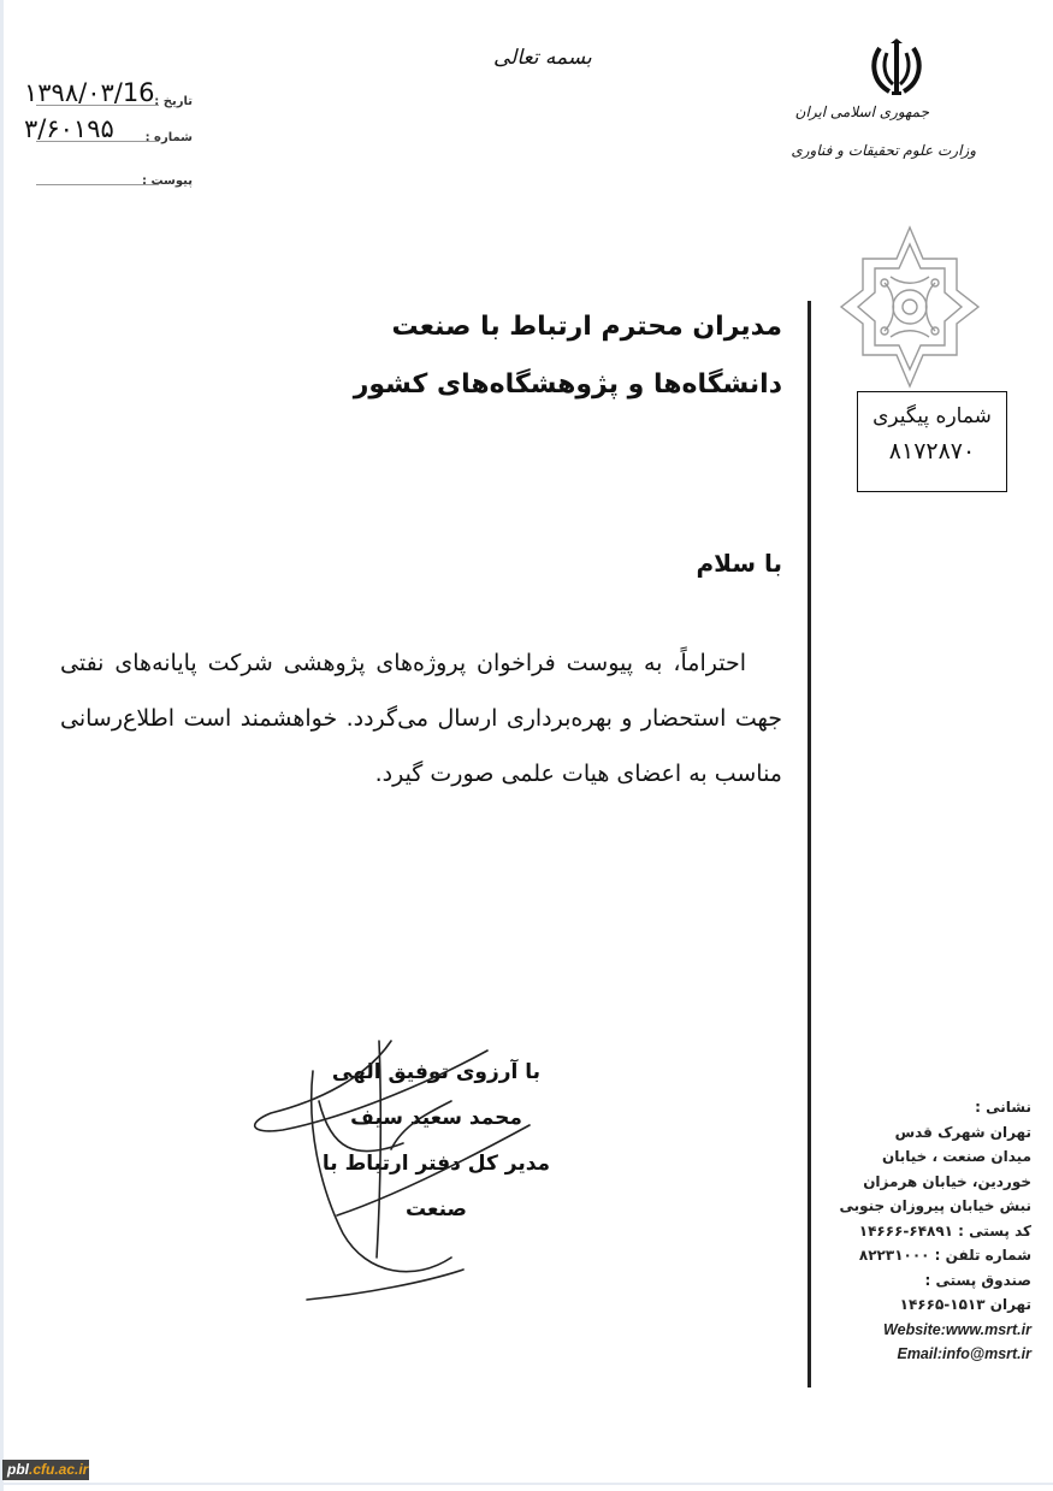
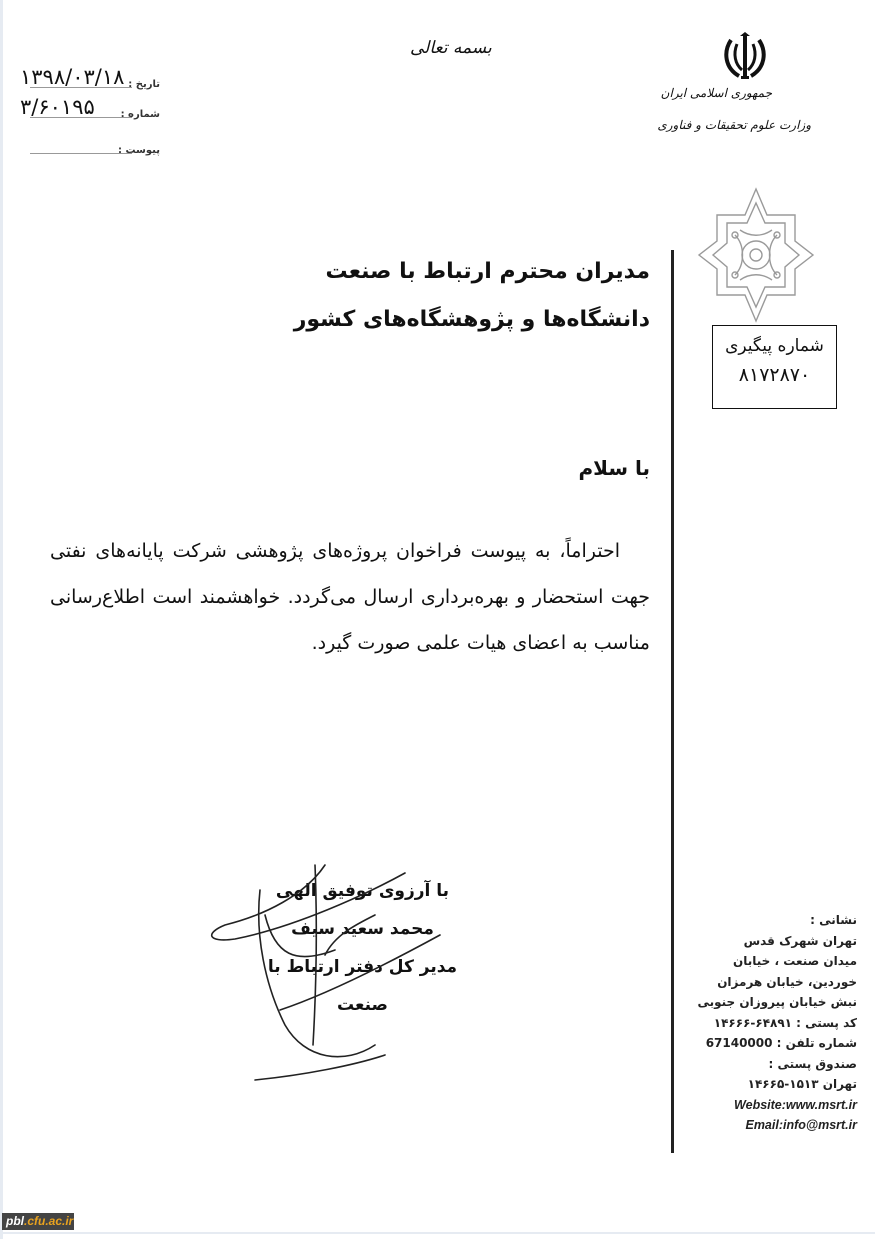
- ۱۳۹۸/۰۳/16
+ ۱۳۹۸/۰۳/۱۸
  تاریخ :
  ۳/۶۰۱۹۵
  شماره :
  پیوست :
  بسمه تعالی
  جمهوری اسلامی ایران
  وزارت علوم تحقیقات و فناوری
  شماره پیگیری
  ۸۱۷۲۸۷۰
  مدیران محترم ارتباط با صنعت دانشگاه‌ها و پژوهشگاه‌های کشور
  با سلام
  احتراماً، به پیوست فراخوان پروژه‌های پژوهشی شرکت پایانه‌های نفتی جهت استحضار و بهره‌برداری ارسال می‌گردد. خواهشمند است اطلاع‌رسانی مناسب به اعضای هیات علمی صورت گیرد.
  با آرزویوفیق الی
  محمد سعید سیف
  مدیر کلفتر ارتباط با صنعت
  نشانی :
  تهران شهرک قدس
  میدان صنعت ، خیابان
  خوردین، خیابان هرمزان
  نبش خیابان پیروزان جنوبی
  کد پستی : ۶۴۸۹۱-۱۴۶۶۶
- شماره تلفن : ۸۲۲۳۱۰۰۰
+ شماره تلفن : 67140000
  صندوق پستی :
  تهران ۱۵۱۳-۱۴۶۶۵
  Website:www.msrt.ir
  Email:info@msrt.ir
  pbl.cfu.ac.ir
